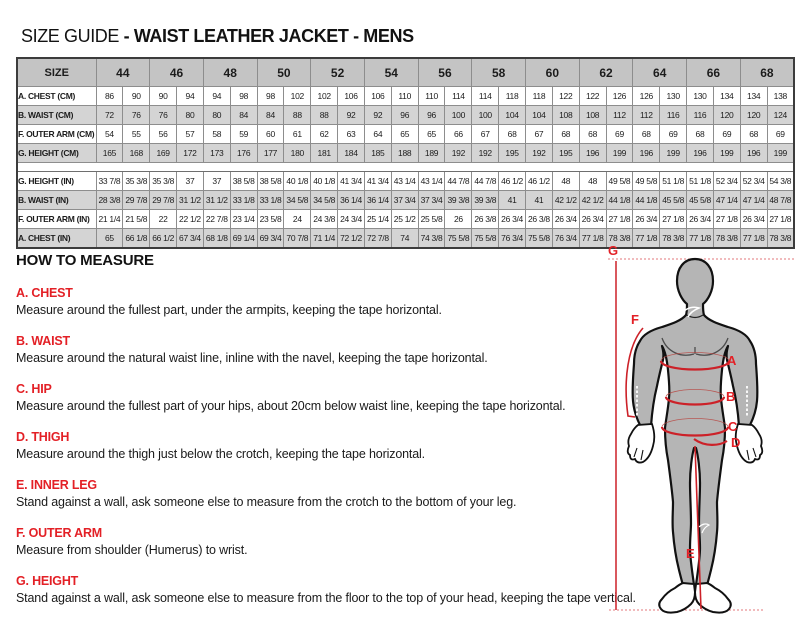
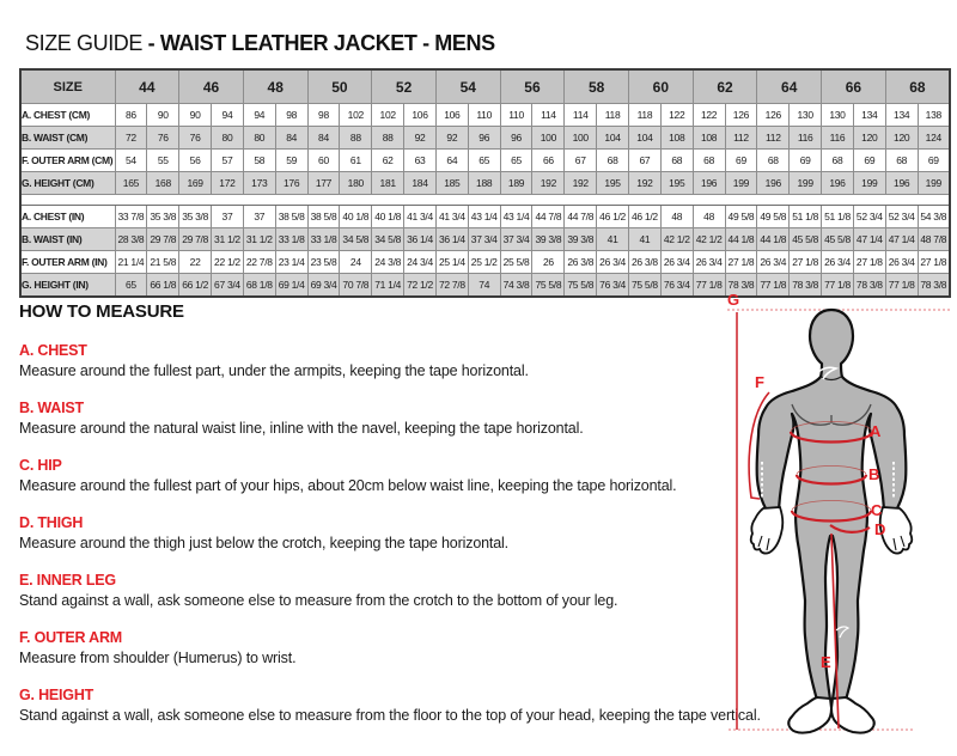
  SIZE GUIDE - WAIST LEATHER JACKET - MENS
  SIZE	44	46	48	50	52	54	56	58	60	62	64	66	68
  A. CHEST (CM)	86	90	90	94	94	98	98	102	102	106	106	110	110	114	114	118	118	122	122	126	126	130	130	134	134	138
  B. WAIST (CM)	72	76	76	80	80	84	84	88	88	92	92	96	96	100	100	104	104	108	108	112	112	116	116	120	120	124
  F. OUTER ARM (CM)	54	55	56	57	58	59	60	61	62	63	64	65	65	66	67	68	67	68	68	69	68	69	68	69	68	69
  G. HEIGHT (CM)	165	168	169	172	173	176	177	180	181	184	185	188	189	192	192	195	192	195	196	199	196	199	196	199	196	199
- G. HEIGHT (IN)	33 7/8	35 3/8	35 3/8	37	37	38 5/8	38 5/8	40 1/8	40 1/8	41 3/4	41 3/4	43 1/4	43 1/4	44 7/8	44 7/8	46 1/2	46 1/2	48	48	49 5/8	49 5/8	51 1/8	51 1/8	52 3/4	52 3/4	54 3/8
+ A. CHEST (IN)	33 7/8	35 3/8	35 3/8	37	37	38 5/8	38 5/8	40 1/8	40 1/8	41 3/4	41 3/4	43 1/4	43 1/4	44 7/8	44 7/8	46 1/2	46 1/2	48	48	49 5/8	49 5/8	51 1/8	51 1/8	52 3/4	52 3/4	54 3/8
  B. WAIST (IN)	28 3/8	29 7/8	29 7/8	31 1/2	31 1/2	33 1/8	33 1/8	34 5/8	34 5/8	36 1/4	36 1/4	37 3/4	37 3/4	39 3/8	39 3/8	41	41	42 1/2	42 1/2	44 1/8	44 1/8	45 5/8	45 5/8	47 1/4	47 1/4	48 7/8
  F. OUTER ARM (IN)	21 1/4	21 5/8	22	22 1/2	22 7/8	23 1/4	23 5/8	24	24 3/8	24 3/4	25 1/4	25 1/2	25 5/8	26	26 3/8	26 3/4	26 3/8	26 3/4	26 3/4	27 1/8	26 3/4	27 1/8	26 3/4	27 1/8	26 3/4	27 1/8
- A. CHEST (IN)	65	66 1/8	66 1/2	67 3/4	68 1/8	69 1/4	69 3/4	70 7/8	71 1/4	72 1/2	72 7/8	74	74 3/8	75 5/8	75 5/8	76 3/4	75 5/8	76 3/4	77 1/8	78 3/8	77 1/8	78 3/8	77 1/8	78 3/8	77 1/8	78 3/8
+ G. HEIGHT (IN)	65	66 1/8	66 1/2	67 3/4	68 1/8	69 1/4	69 3/4	70 7/8	71 1/4	72 1/2	72 7/8	74	74 3/8	75 5/8	75 5/8	76 3/4	75 5/8	76 3/4	77 1/8	78 3/8	77 1/8	78 3/8	77 1/8	78 3/8	77 1/8	78 3/8
  HOW TO MEASURE
  A. CHEST
  Measure around the fullest part, under the armpits, keeping the tape horizontal.
  B. WAIST
  Measure around the natural waist line, inline with the navel, keeping the tape horizontal.
  C. HIP
  Measure around the fullest part of your hips, about 20cm below waist line, keeping the tape horizontal.
  D. THIGH
  Measure around the thigh just below the crotch, keeping the tape horizontal.
  E. INNER LEG
  Stand against a wall, ask someone else to measure from the crotch to the bottom of your leg.
  F. OUTER ARM
  Measure from shoulder (Humerus) to wrist.
  G. HEIGHT
  Stand against a wall, ask someone else to measure from the floor to the top of your head, keeping the tape
  G
  A
  B
  C
  D
  E
  F
